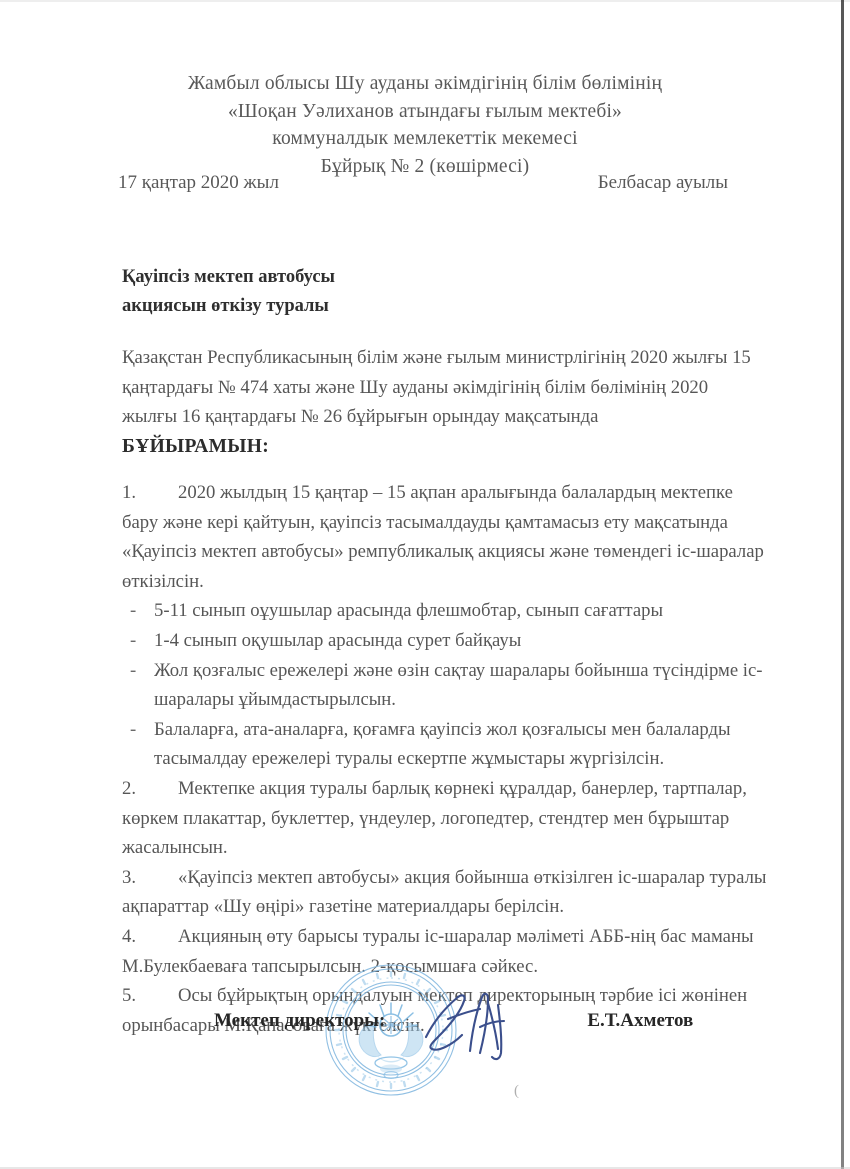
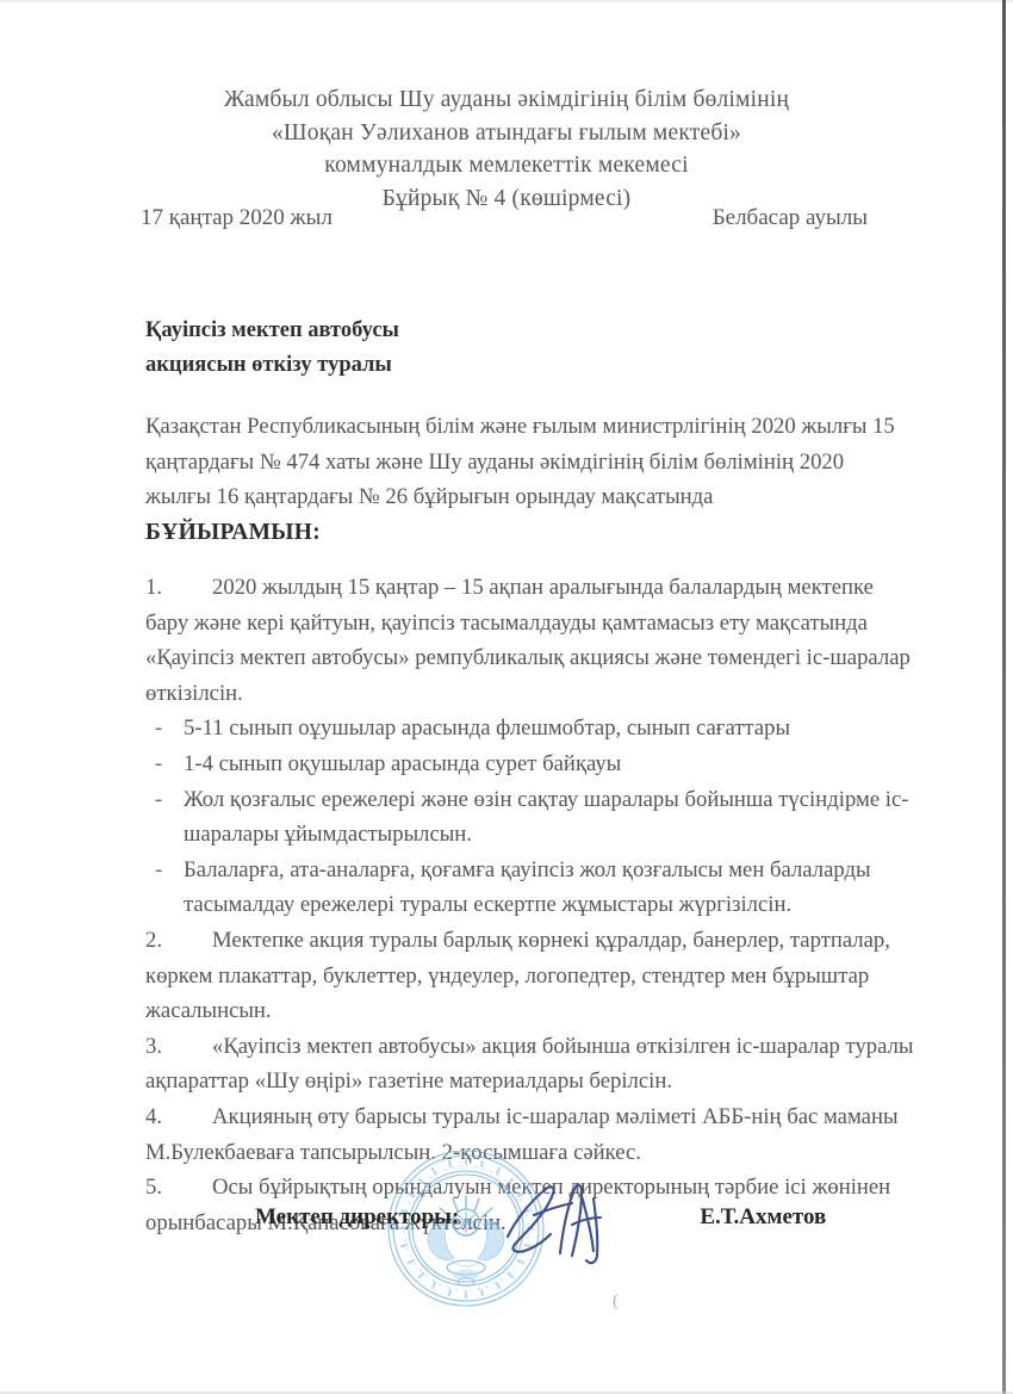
  Жамбыл облысы Шу ауданы әкімдігінің білім бөлімінің
  «Шоқан Уәлиханов атындағы ғылым мектебі»
  коммуналдык мемлекеттік мекемесі
- Бұйрық № 2 (көшірмесі)
+ Бұйрық № 4 (көшірмесі)
  17 қаңтар 2020 жыл
  Белбасар ауылы
  Қауіпсіз мектеп автобусы
  акциясын өткізу туралы
  Қазақстан Республикасының білім және ғылым министрлігінің 2020 жылғы 15 қаңтардағы № 474 хаты және Шу ауданы әкімдігінің білім бөлімінің 2020 жылғы 16 қаңтардағы № 26 бұйрығын орындау мақсатында
  БҰЙЫРАМЫН:
  1. 2020 жылдың 15 қаңтар – 15 ақпан аралығында балалардың мектепке бару және кері қайтуын, қауіпсіз тасымалдауды қамтамасыз ету мақсатында «Қауіпсіз мектеп автобусы» ремпубликалық акциясы және төмендегі іс-шаралар өткізілсін.
  -
  5-11 сынып оұушылар арасында флешмобтар, сынып сағаттары
  -
  1-4 сынып оқушылар арасында сурет байқауы
  -
  Жол қозғалыс ережелері және өзін сақтау шаралары бойынша түсіндірме іс-шаралары ұйымдастырылсын.
  -
  Балаларға, ата-аналарға, қоғамға қауіпсіз жол қозғалысы мен балаларды тасымалдау ережелері туралы ескертпе жұмыстары жүргізілсін.
  2. Мектепке акция туралы барлық көрнекі құралдар, банерлер, тартпалар, көркем плакаттар, буклеттер, үндеулер, логопедтер, стендтер мен бұрыштар жасалынсын.
  3. «Қауіпсіз мектеп автобусы» акция бойынша өткізілген іс-шаралар туралы ақпараттар «Шу өңірі» газетіне материалдары берілсін.
  4. Акцияның өту барысы туралы іс-шаралар мәліметі АББ-нің бас маманы М.Булекбаеваға тапсырылсын. 2-қосымшаға сәйкес.
  5. Осы бұйрықтың орындалуын мектпиректорының тәрбие ісі жөнінен орынбасары М.Қапасоваға жүктелсін.
  Мектеп директоры:
  Е.Т.Ахметов
  (
